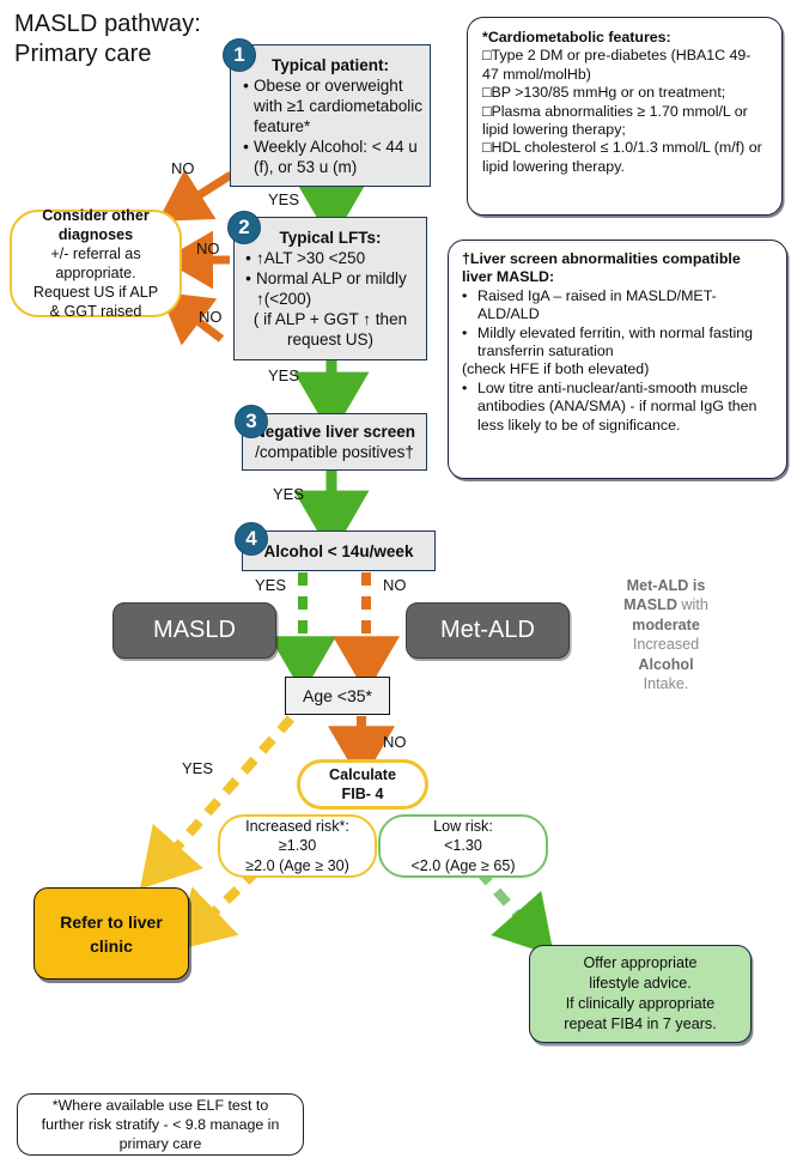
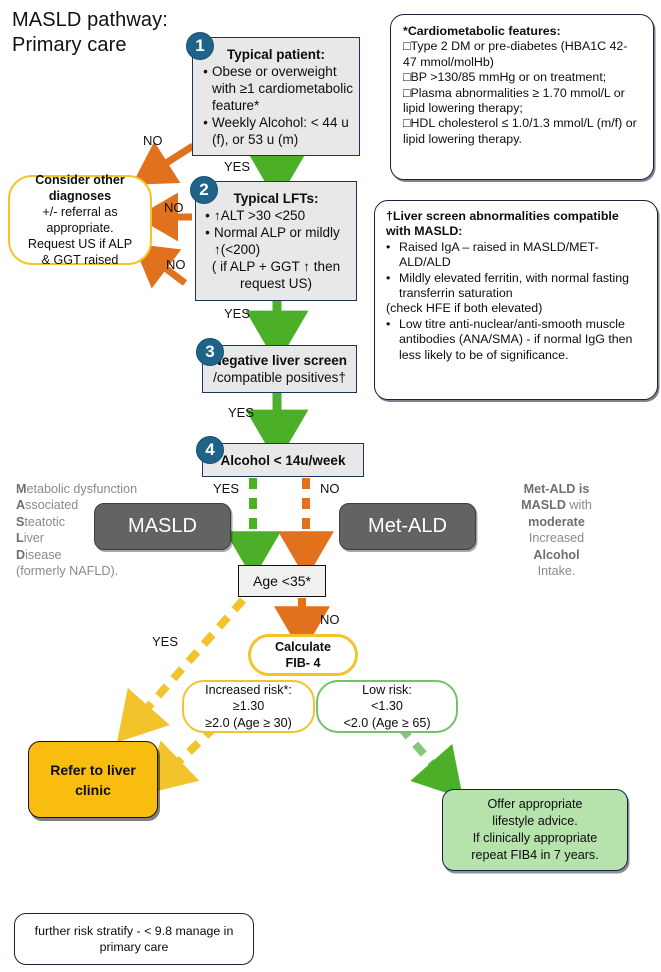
  MASLD pathway:
  Primary care
  Typical patient:
  •
  Obese or overweight with ≥1 cardiometabolic feature*
  •
  Weekly Alcohol: < 44 u (f), or 53 u (m)
  1
  Typical LFTs:
  •
  ↑ALT >30 <250
  •
  Normal ALP or mildly ↑(<200)
  ( if ALP + GGT ↑ then request US)
  2
  egative liver screen
  /compatible positives†
  3
  Alcohol < 14u/week
  4
  Consider other
  diagnoses
  +/- referral as
  appropriate.
  Request US if ALP
  & GGT raised
  *Cardiometabolic features:
- □Type 2 DM or pre-diabetes (HBA1C 49-47 mmol/molHb)
+ □Type 2 DM or pre-diabetes (HBA1C 42-47 mmol/molHb)
  □BP >130/85 mmHg or on treatment;
  □Plasma abnormalities ≥ 1.70 mmol/L or lipid lowering therapy;
  □HDL cholesterol ≤ 1.0/1.3 mmol/L (m/f) or lipid lowering therapy.
- †Liver screen abnormalities compatible liver MASLD:
+ †Liver screen abnormalities compatible with MASLD:
  •
  Raised IgA – raised in MASLD/MET-ALD/ALD
  •
  Mildly elevated ferritin, with normal fasting transferrin saturation
  (check HFE if both elevated)
  •
  Low titre anti-nuclear/anti-smooth muscle antibodies (ANA/SMA) - if normal IgG then less likely to be of significance.
  MASLD
+ Metabolic dysfunction
+ Associated
+ Steatotic
+ Liver
+ Disease
+ (formerly NAFLD).
  Met-ALD
  Met-ALD is
  MASLD with
  moderate
  Increased
  Alcohol
  Intake.
  Age <35*
  Calculate
  FIB- 4
  Increased risk*:
  ≥1.30
  ≥2.0 (Age ≥ 30)
  Low risk:
  <1.30
  <2.0 (Age ≥ 65)
  Refer to liver
  clinic
  Offer appropriate
  lifestyle advice.
  If clinically appropriate
  repeat FIB4 in 7 years.
- *Where available use ELF test to
  further risk stratify - < 9.8 manage in
  primary care
  NO
  YES
  NO
  NO
  YES
  YES
  YES
  NO
  NO
  YES
